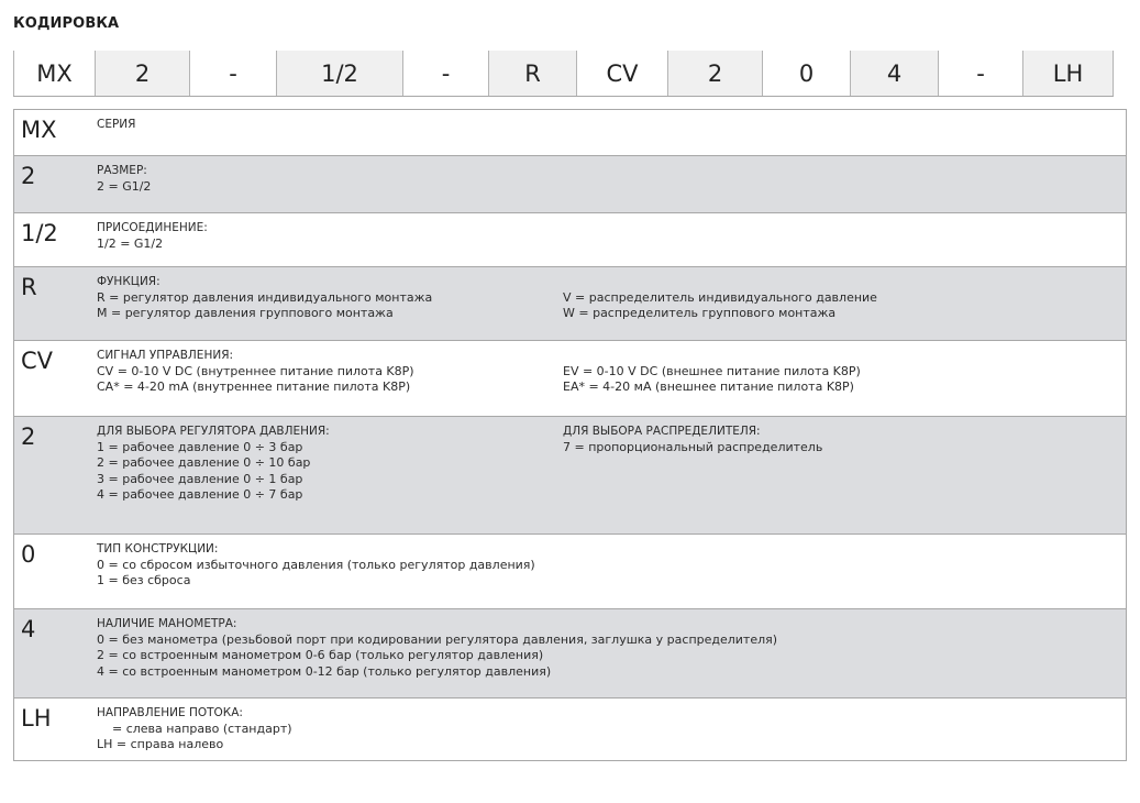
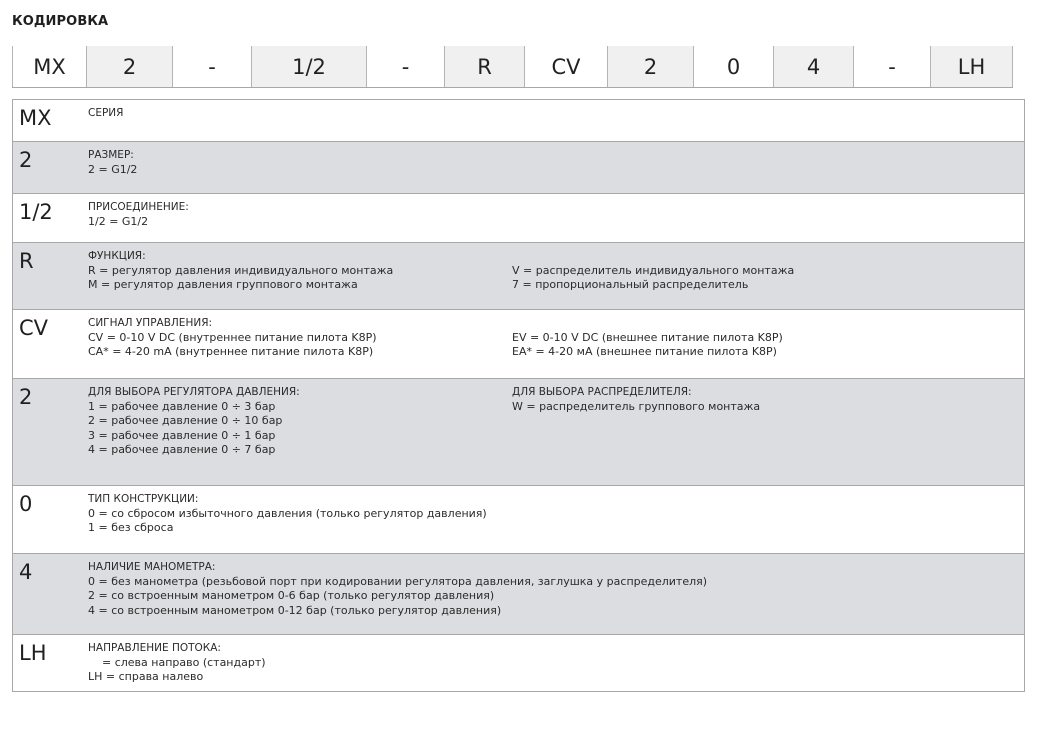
  КОДИРОВКА
  MX
  2
  -
  1/2
  -
  R
  CV
  2
  0
  4
  -
  LH
  MX
  СЕРИЯ
  2
  РАЗМЕР:
  2 = G1/2
  1/2
  ПРИСОЕДИНЕНИЕ:
  1/2 = G1/2
  R
  ФУНКЦИЯ:
  R = регулятор давления индивидуального монтажа
  M = регулятор давления группового монтажа
- V = распределитель индивидуального давление
+ V = распределитель индивидуального монтажа
- W = распределитель группового монтажа
+ 7 = пропорциональный распределитель
  CV
  СИГНАЛ УПРАВЛЕНИЯ:
  CV = 0-10 V DC (внутреннее питание пилота K8P)
  CA* = 4-20 mA (внутреннее питание пилота K8P)
  EV = 0-10 V DC (внешнее питание пилота K8P)
  EA* = 4-20 мА (внешнее питание пилота K8P)
  2
  ДЛЯ ВЫБОРА РЕГУЛЯТОРА ДАВЛЕНИЯ:
  1 = рабочее давление 0 ÷ 3 бар
  2 = рабочее давление 0 ÷ 10 бар
  3 = рабочее давление 0 ÷ 1 бар
  4 = рабочее давление 0 ÷ 7 бар
  ДЛЯ ВЫБОРА РАСПРЕДЕЛИТЕЛЯ:
- 7 = пропорциональный распределитель
+ W = распределитель группового монтажа
  0
  ТИП КОНСТРУКЦИИ:
  0 = со сбросом избыточного давления (только регулятор давления)
  1 = без сброса
  4
  НАЛИЧИЕ МАНОМЕТРА:
  0 = без манометра (резьбовой порт при кодировании регулятора давления, заглушка у распределителя)
  2 = со встроенным манометром 0-6 бар (только регулятор давления)
  4 = со встроенным манометром 0-12 бар (только регулятор давления)
  LH
  НАПРАВЛЕНИЕ ПОТОКА:
  = слева направо (стандарт)
  LH = справа налево
